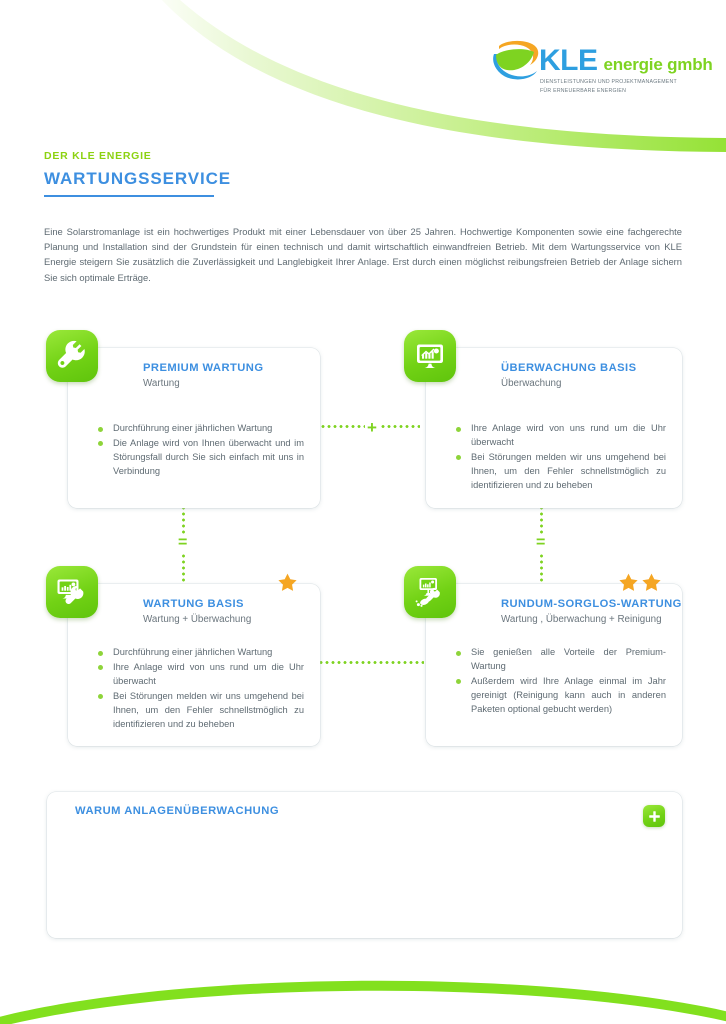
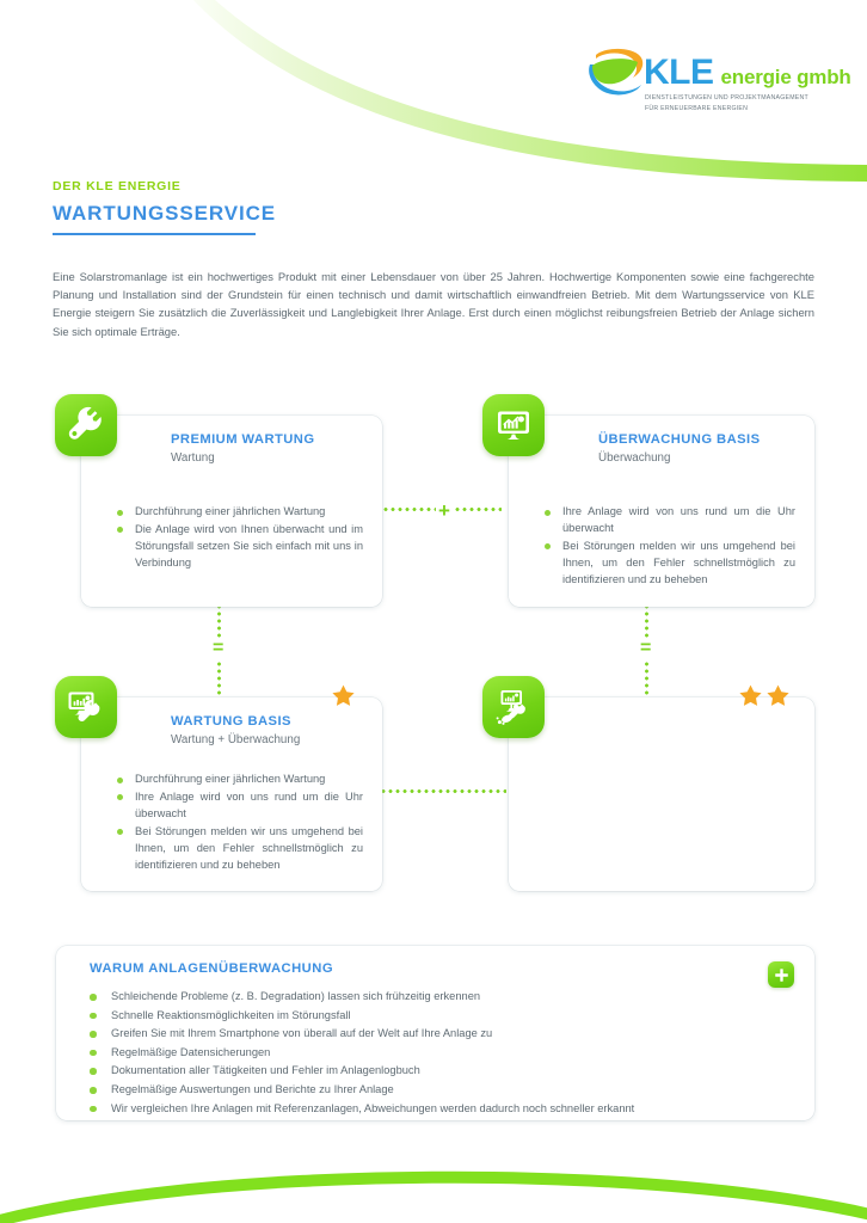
  KLE energie gmbh
  DER KLE ENERGIE
  WARTUNGSSERVICE
  Eine Solarstromanlage ist ein hochwertiges Produkt mit einer Lebensdauer von über 25 Jahren. Hochwertige Komponenten sowie eine fachgerechte Planung und Installation sind der Grundstein für einen technisch und damit wirtschaftlich einwandfreien Betrieb. Mit dem Wartungsservice von KLE Energie steigern Sie zusätzlich die Zuverlässigkeit und Langlebigkeit Ihrer Anlage. Erst durch einen möglichst reibungsfreien Betrieb der Anlage sichern Sie sich optimale Erträge.
  +
  =
  =
  PREMIUM WARTUNG
  Wartung
  Durchführung einer jährlichen Wartung
- Die Anlage wird von Ihnen überwacht und im Störungsfall durch Sie sich einfach mit uns in Verbindung
+ Die Anlage wird von Ihnen überwacht und im Störungsfall setzen Sie sich einfach mit uns in Verbindung
  ÜBERWACHUNG BASIS
  Überwachung
  Ihre Anlage wird von uns rund um die Uhr überwacht
  Bei Störungen melden wir uns umgehend bei Ihnen, um den Fehler schnellstmöglich zu identifizieren und zu beheben
  WARTUNG BASIS
  Wartung + Überwachung
  Durchführung einer jährlichen Wartung
  Ihre Anlage wird von uns rund um die Uhr überwacht
  Bei Störungen melden wir uns umgehend bei Ihnen, um den Fehler schnellstmöglich zu identifizieren und zu beheben
- RUNDUM-SORGLOS-WARTUNG
- Wartung , Überwachung + Reinigung
- Sie genießen alle Vorteile der Premium-Wartung
- Außerdem wird Ihre Anlage einmal im Jahr gereinigt (Reinigung kann auch in anderen Paketen optional gebucht werden)
  WARUM ANLAGENÜBERWACHUNG
+ Schleichende Probleme (z. B. Degradation) lassen sich frühzeitig erkennen
+ Schnelle Reaktionsmöglichkeiten im Störungsfall
+ Greifen Sie mit Ihrem Smartphone von überall auf der Welt auf Ihre Anlage zu
+ Regelmäßige Datensicherungen
+ Dokumentation aller Tätigkeiten und Fehler im Anlagenlogbuch
+ Regelmäßige Auswertungen und Berichte zu Ihrer Anlage
+ Wir vergleichen Ihre Anlagen mit Referenzanlagen, Abweichungen werden dadurch noch schneller erkannt
